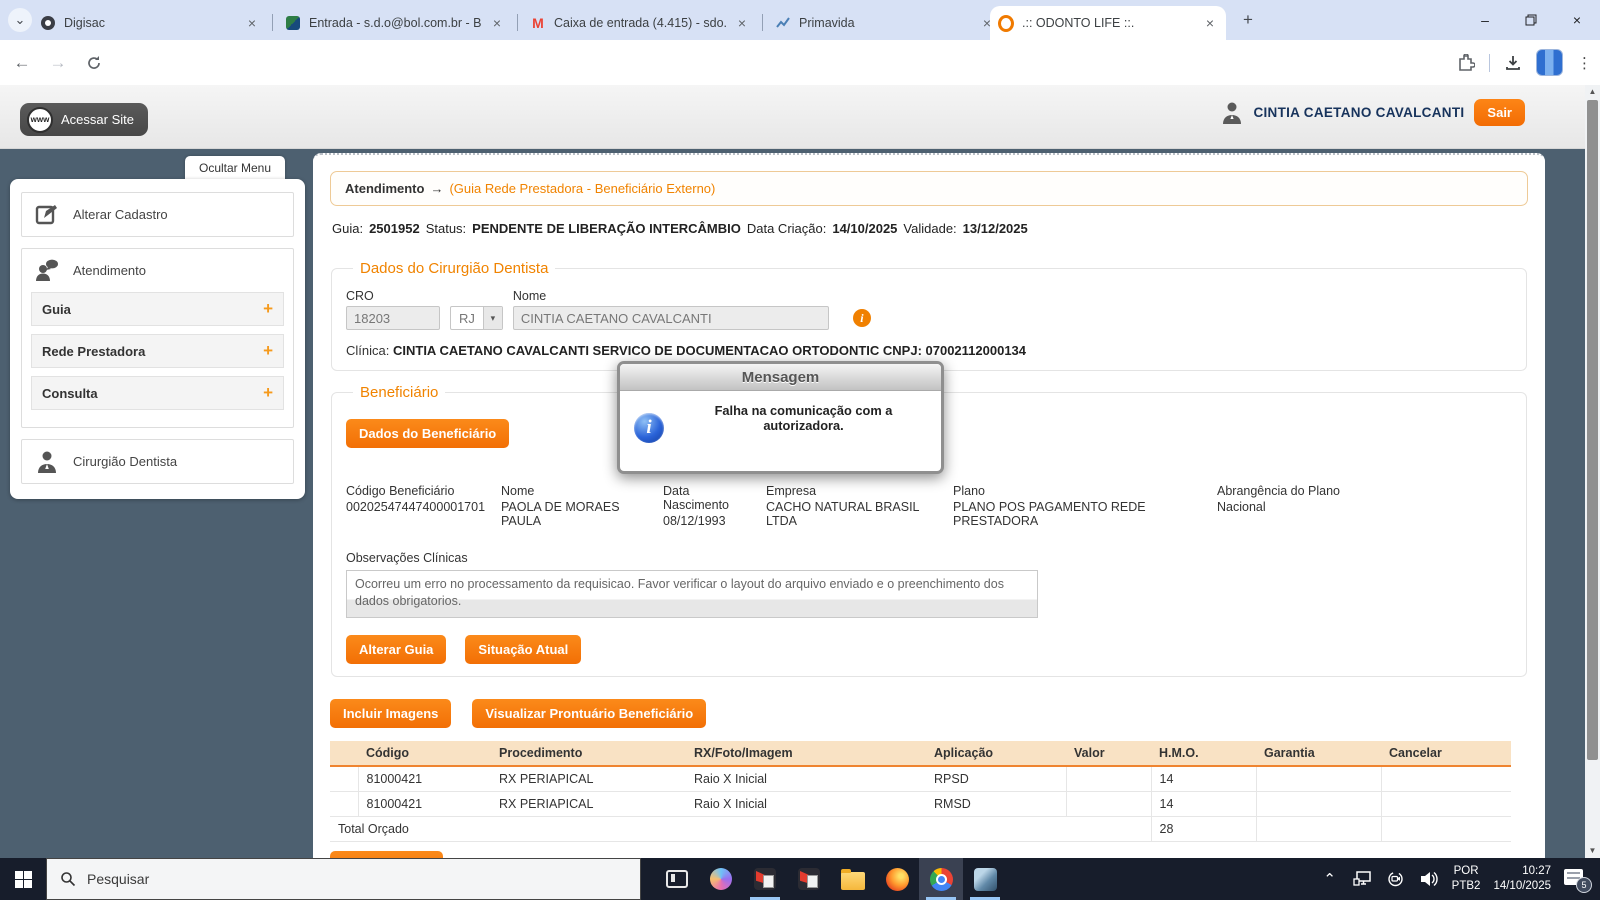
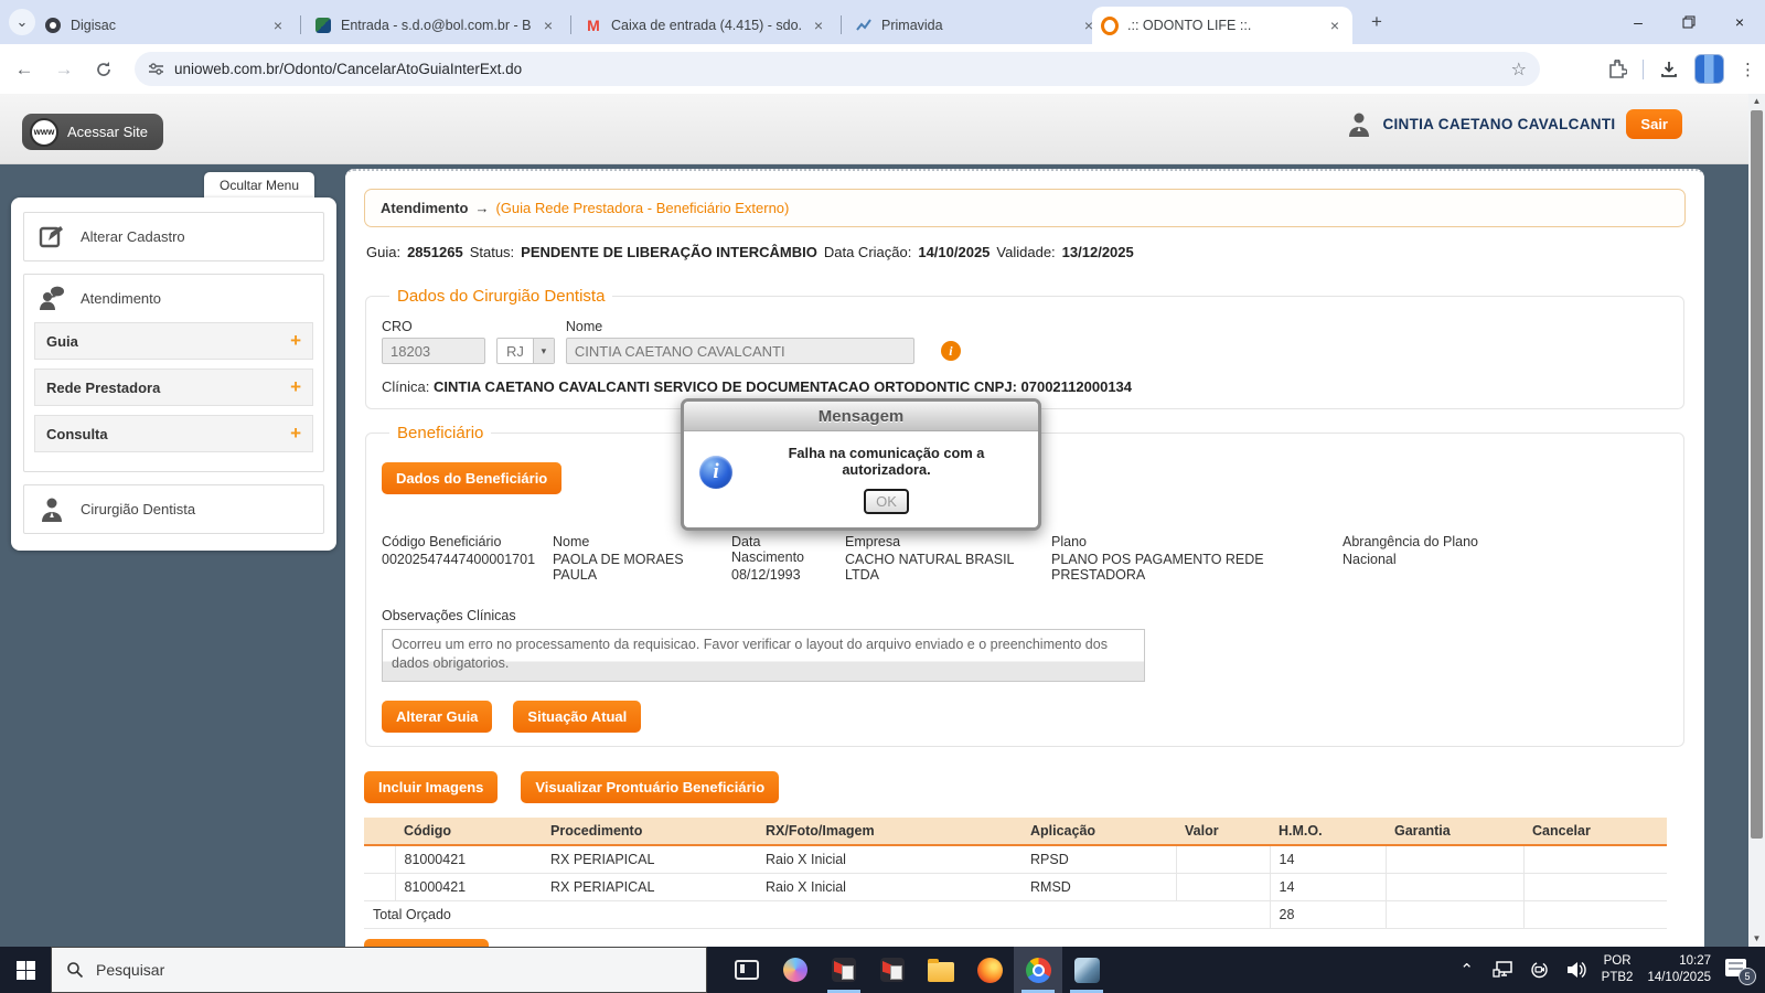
  ⌄
  Digisac
  ×
  Entrada - s.d.o@bol.com.br - B
  ×
  M
  Caixa de entrada (4.415) - sdo.
  ×
  Primavida
  ×
  .:: ODONTO LIFE ::.
  ×
  +
  –
  ×
  ←
  →
+ unioweb.com.br/Odonto/CancelarAtoGuiaInterExt.do
+ ☆
  ⋮
  www
  Acessar Site
  CINTIA CAETANO CAVALCANTI
  Sair
  Ocultar Menu
  Alterar Cadastro
  Atendimento
  Guia
  +
  Rede Prestadora
  +
  Consulta
  +
  Cirurgião Dentista
  Atendimento
  →
  (Guia Rede Prestadora - Beneficiário Externo)
- Guia: 2501952 Status: PENDENTE DE LIBERAÇÃO INTERCÂMBIO Data Criação: 14/10/2025 Validade: 13/12/2025
+ Guia: 2851265 Status: PENDENTE DE LIBERAÇÃO INTERCÂMBIO Data Criação: 14/10/2025 Validade: 13/12/2025
  Dados do Cirurgião Dentista
  CRO
  18203
  RJ
  ▾
  Nome
  CINTIA CAETANO CAVALCANTI
  i
  Clínica: CINTIA CAETANO CAVALCANTI SERVICO DE DOCUMENTACAO ORTODONTIC CNPJ: 07002112000134
  Beneficiário
  Dados do Beneficiário
  Código Beneficiário
  00202547447400001701
  Nome
  PAOLA DE MORAES PAULA
  Data Nascimento
  08/12/1993
  Empresa
  CACHO NATURAL BRASIL LTDA
  Plano
  PLANO POS PAGAMENTO REDE PRESTADORA
  Abrangência do Plano
  Nacional
  Observações Clínicas
  Ocorreu um erro no processamento da requisicao. Favor verificar o layout do arquivo enviado e o preenchimento dos dados obrigatorios.
  Alterar Guia
  Situação Atual
  Incluir Imagens
  Visualizar Prontuário Beneficiário
  	Código	Procedimento	RX/Foto/Imagem	Aplicação	Valor	H.M.O.	Garantia	Cancelar
  	81000421	RX PERIAPICAL	Raio X Inicial	RPSD		14
  	81000421	RX PERIAPICAL	Raio X Inicial	RMSD		14
  Total Orçado		28
  ▲
  ▼
  Mensagem
  i
  Falha na comunicação com a autorizadora.
+ OK
  Pesquisar
  ⌃
  POR
  PTB2
  10:27
  14/10/2025
  5
